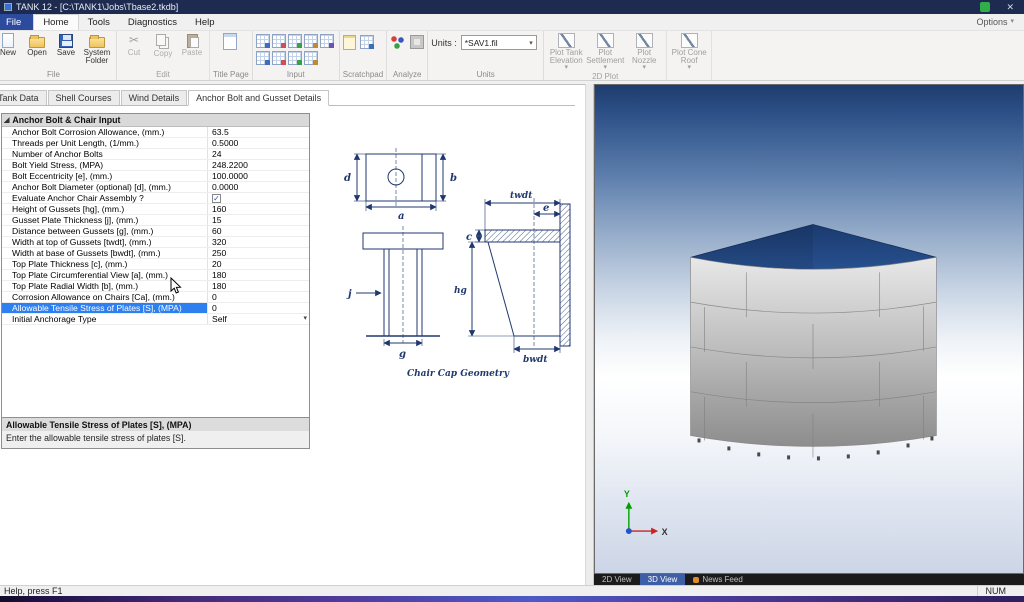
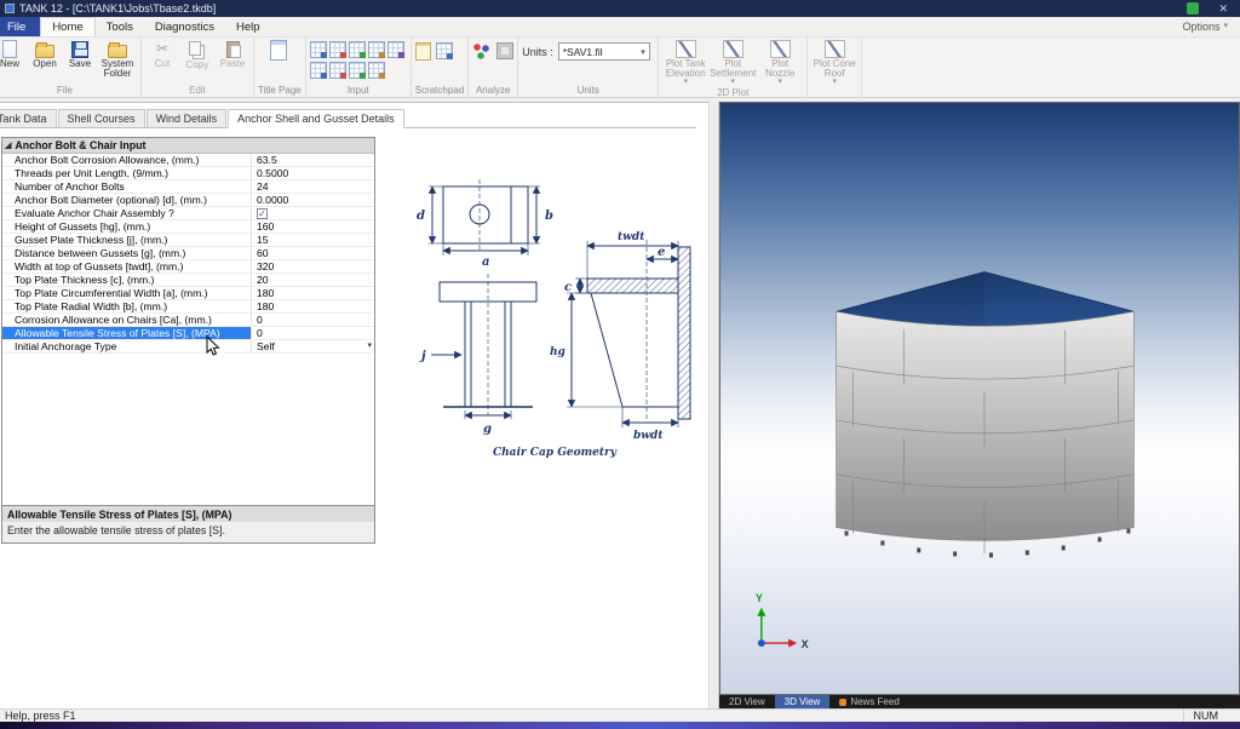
  TANK 12 - [C:\TANK1\Jobs\Tbase2.tkdb]
  ✕
  File
  Home
  Tools
  Diagnostics
  Help
  Options
  New
  Open
  Save
  System Folder
  File
  ✂
  Cut
  Copy
  Paste
  Edit
  Title Page
  Input
  Scratchpad
  Analyze
  Units :
  *SAV1.fil
  Units
  Plot Tank Elevation
  Plot Settlement
  Plot Nozzle
  2D Plot
  Plot Cone Roof
  Tank Data
  Shell Courses
  Wind Details
- Anchor Bolt and Gusset Details
+ Anchor Shell and Gusset Details
  Anchor Bolt & Chair Input
  Anchor Bolt Corrosion Allowance, (mm.)
  63.5
- Threads per Unit Length, (1/mm.)
+ Threads per Unit Length, (9/mm.)
  0.5000
  Number of Anchor Bolts
  24
- Bolt Yield Stress, (MPA)
- 248.2200
- Bolt Eccentricity [e], (mm.)
- 100.0000
  Anchor Bolt Diameter (optional) [d], (mm.)
  0.0000
  Evaluate Anchor Chair Assembly ?
  ✓
  Height of Gussets [hg], (mm.)
  160
  Gusset Plate Thickness [j], (mm.)
  15
  Distance between Gussets [g], (mm.)
  60
  Width at top of Gussets [twdt], (mm.)
  320
- Width at base of Gussets [bwdt], (mm.)
- 250
  Top Plate Thickness [c], (mm.)
  20
- Top Plate Circumferential View [a], (mm.)
+ Top Plate Circumferential Width [a], (mm.)
  180
  Top Plate Radial Width [b], (mm.)
  180
  Corrosion Allowance on Chairs [Ca], (mm.)
  0
  Allowable Tensile Stress of Plates [S], (MPA)
  0
  Initial Anchorage Type
  Self
  Allowable Tensile Stress of Plates [S], (MPA)
  Enter the allowable tensile stress of plates [S].
  d
  b
  a
  twdt
  e
  c
  hg
  j
  g
  bwdt
  Chair Cap Geometry
  Y
  X
  2D View
  3D View
  News Feed
  Help, press F1
  NUM
